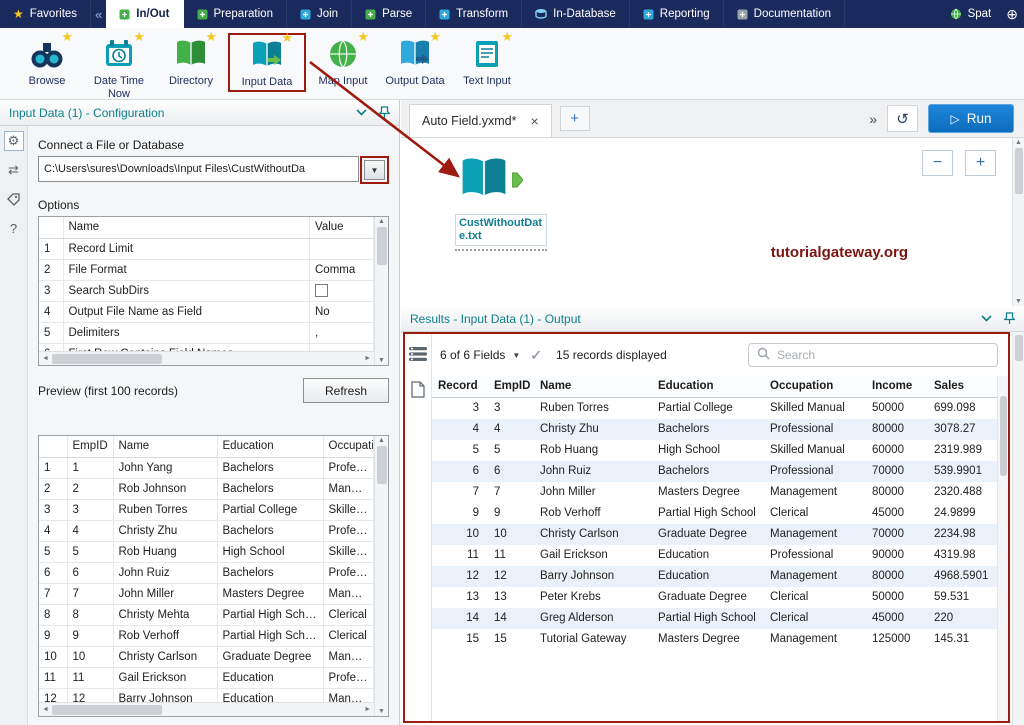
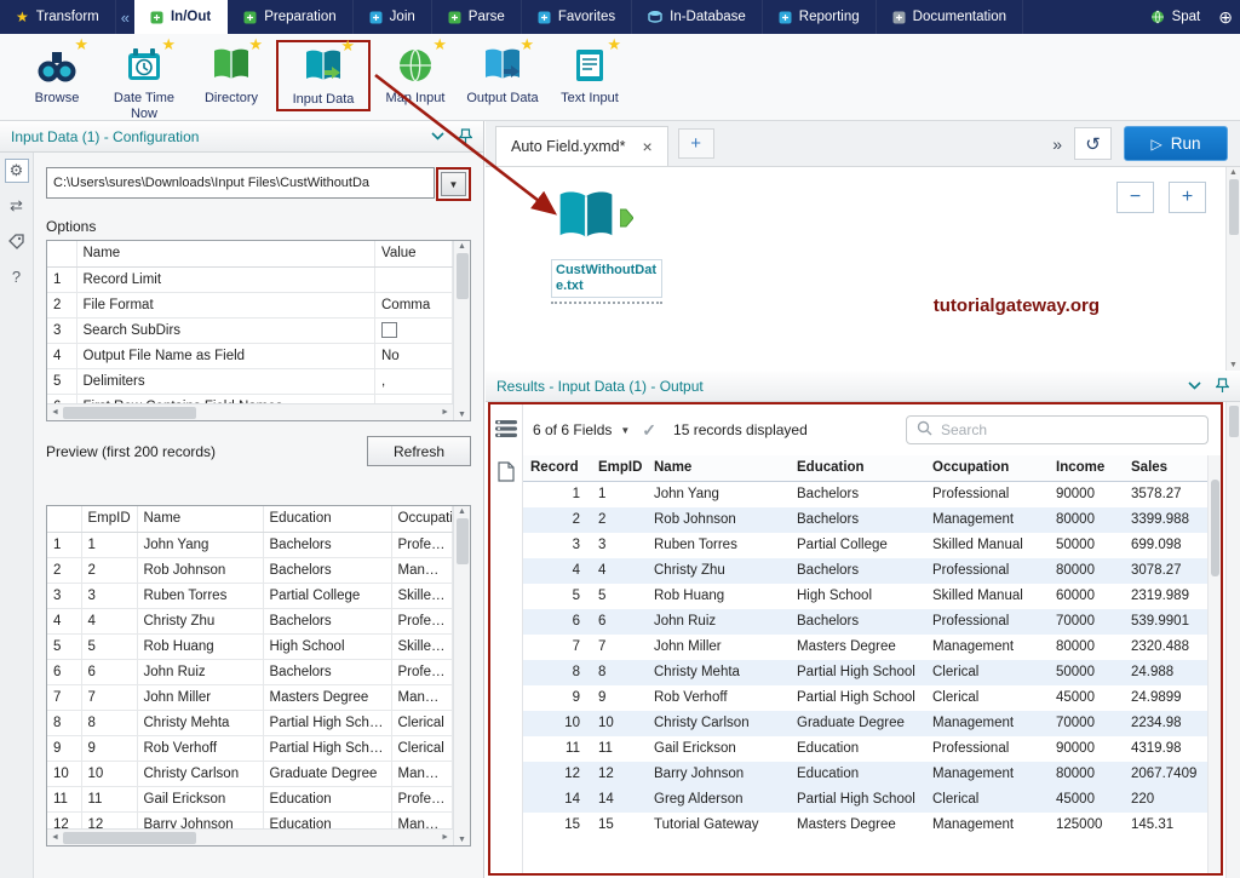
  ★
- Favorites
+ Transform
  «
  In/Out
  Preparation
  Join
  Parse
- Transform
+ Favorites
  In-Database
  Reporting
  Documentation
  Spat
  ⊕
  ★
  Browse
  ★
  Date Time Now
  ★
  Directory
  ★
  Input Data
  ★
  Map Input
  ★
  Output Data
  ★
  Text Input
  Input Data (1) - Configuration
  ⚙
  ⇄
  ?
- Connect a File or Database
  C:\Users\sures\Downloads\Input Files\CustWithoutDa
  ▼
  Options
  	Name	Value
  1	Record Limit
  2	File Format	Comma
  3	Search SubDirs
  4	Output File Name as Field	No
  5	Delimiters	,
- Preview (first 100 records)
+ Preview (first 200 records)
  Refresh
  	EmpID	Name	Education	Occupati
  1	1	John Yang	Bachelors	Professi
  2	2	Rob Johnson	Bachelors	Manage
  3	3	Ruben Torres	Partial College	Skilled M
  4	4	Christy Zhu	Bachelors	Professi
  5	5	Rob Huang	High School	Skilled M
  6	6	John Ruiz	Bachelors	Professi
  7	7	John Miller	Masters Degree	Manage
  8	8	Christy Mehta	Partial High School	Clerical
  9	9	Rob Verhoff	Partial High School	Clerical
  10	10	Christy Carlson	Graduate Degree	Manage
  11	11	Gail Erickson	Education	Professi
  12	12	Barry Johnson	Education	Manage
  Auto Field.yxmd*
  ×
  +
  »
  ↺
  ▷
  Run
  CustWithoutDate.txt
  −
  +
  tutorialgateway.org
  Results - Input Data (1) - Output
  6 of 6 Fields
  ▼
  ✓
  15 records displayed
  Search
  Record	EmpID	Name	Education	Occupation	Income	Sales
+ 1	1	John Yang	Bachelors	Professional	90000	3578.27
+ 2	2	Rob Johnson	Bachelors	Management	80000	3399.988
  3	3	Ruben Torres	Partial College	Skilled Manual	50000	699.098
  4	4	Christy Zhu	Bachelors	Professional	80000	3078.27
  5	5	Rob Huang	High School	Skilled Manual	60000	2319.989
  6	6	John Ruiz	Bachelors	Professional	70000	539.9901
  7	7	John Miller	Masters Degree	Management	80000	2320.488
+ 8	8	Christy Mehta	Partial High School	Clerical	50000	24.988
  9	9	Rob Verhoff	Partial High School	Clerical	45000	24.9899
  10	10	Christy Carlson	Graduate Degree	Management	70000	2234.98
  11	11	Gail Erickson	Education	Professional	90000	4319.98
- 12	12	Barry Johnson	Education	Management	80000	4968.5901
+ 12	12	Barry Johnson	Education	Management	80000	2067.7409
- 13	13	Peter Krebs	Graduate Degree	Clerical	50000	59.531
  14	14	Greg Alderson	Partial High School	Clerical	45000	220
  15	15	Tutorial Gateway	Masters Degree	Management	125000	145.31
